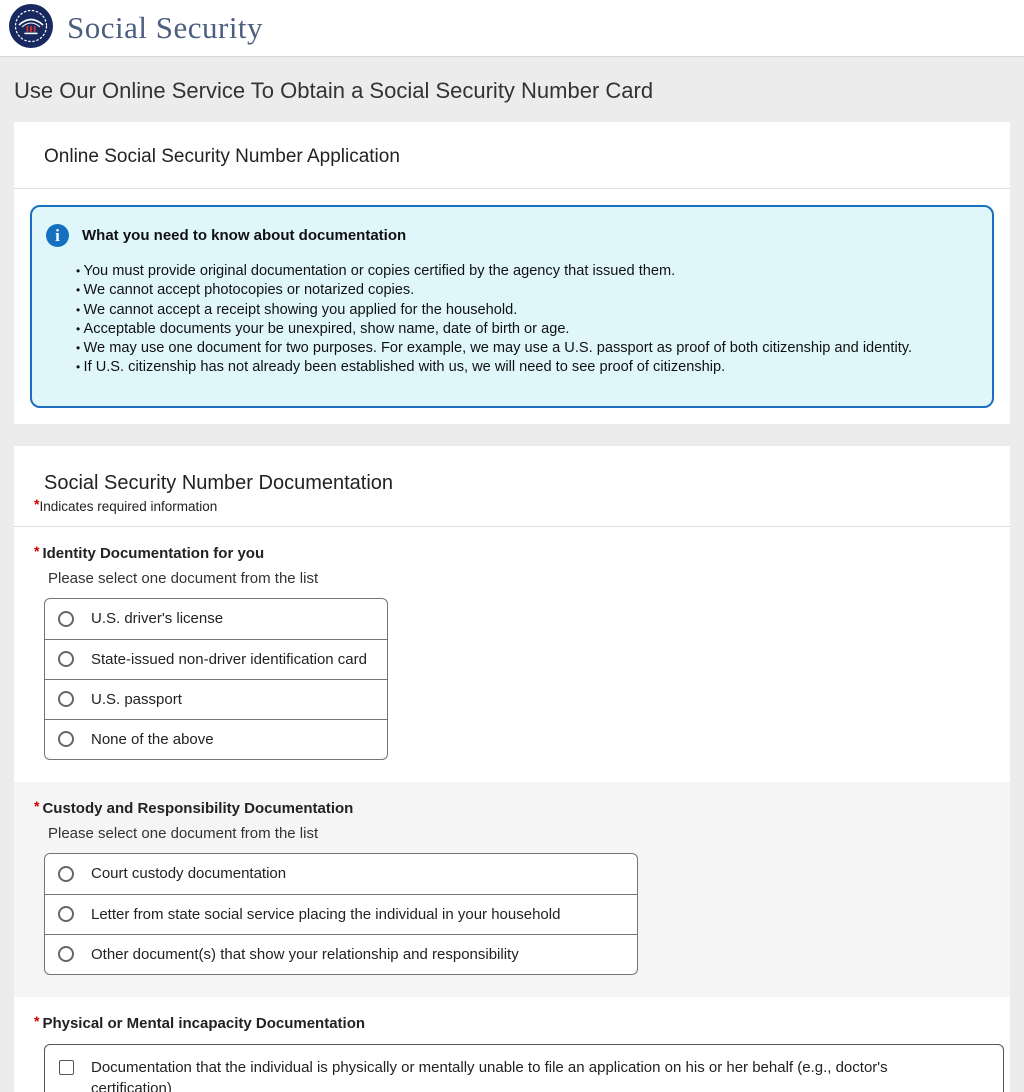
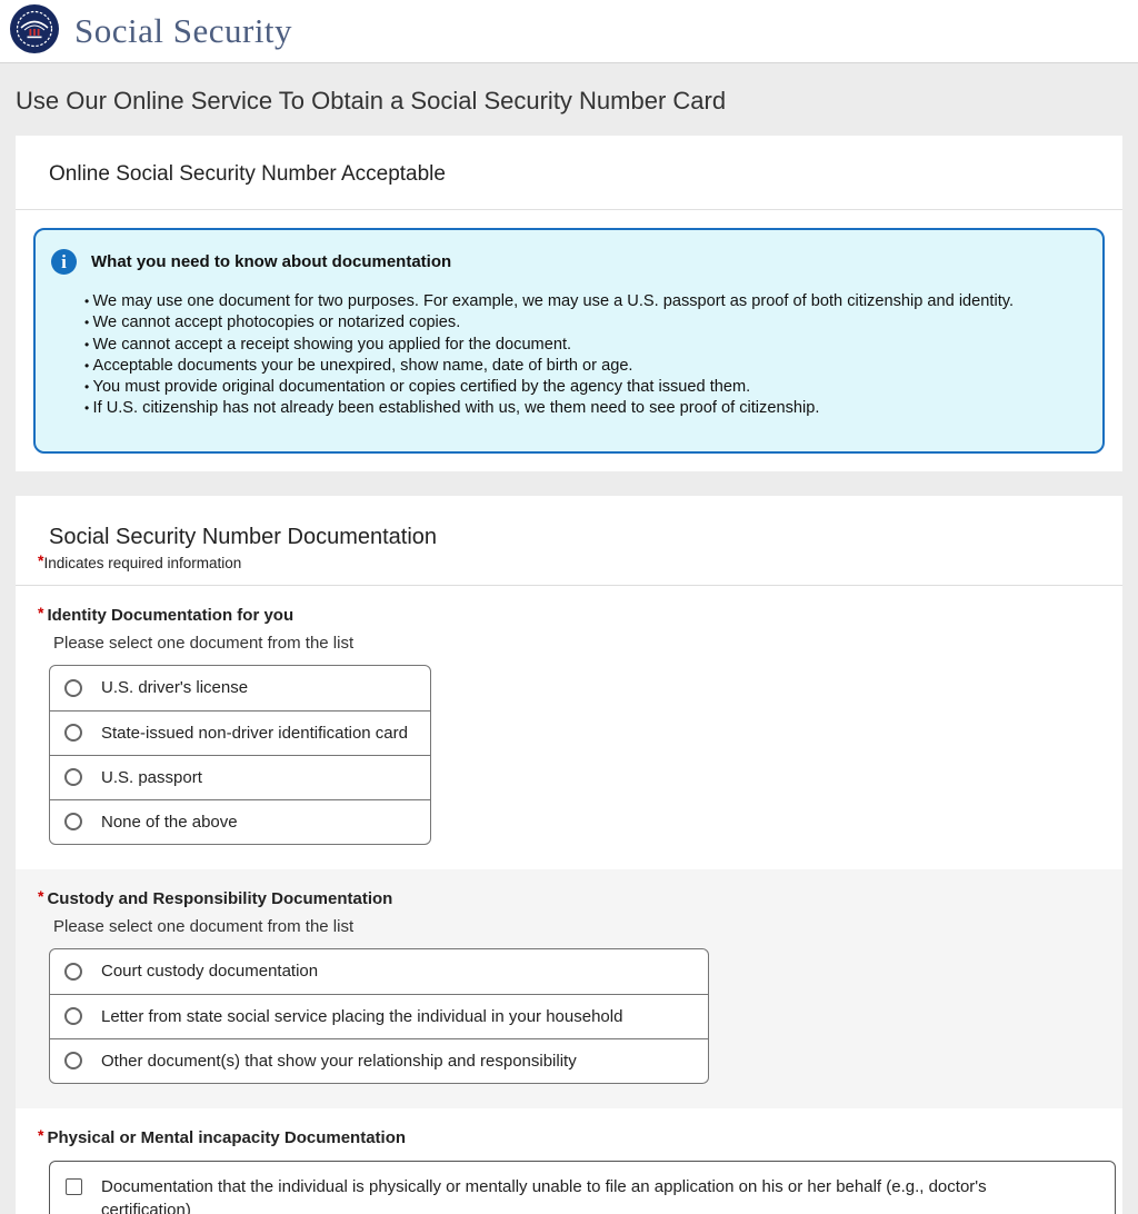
  Social Security
  Use Our Online Service To Obtain a Social Security Number Card
- Online Social Security Number Application
+ Online Social Security Number Acceptable
  i
  What you need to know about documentation
- You must provide original documentation or copies certified by the agency that issued them.
+ We may use one document for two purposes. For example, we may use a U.S. passport as proof of both citizenship and identity.
  We cannot accept photocopies or notarized copies.
- We cannot accept a receipt showing you applied for the household.
+ We cannot accept a receipt showing you applied for the document.
  Acceptable documents your be unexpired, show name, date of birth or age.
- We may use one document for two purposes. For example, we may use a U.S. passport as proof of both citizenship and identity.
+ You must provide original documentation or copies certified by the agency that issued them.
- If U.S. citizenship has not already been established with us, we will need to see proof of citizenship.
+ If U.S. citizenship has not already been established with us, we them need to see proof of citizenship.
  Social Security Number Documentation
  *Indicates required information
  * Identity Documentation for you
  Please select one document from the list
  U.S. driver's license
  State-issued non-driver identification card
  U.S. passport
  None of the above
  * Custody and Responsibility Documentation
  Please select one document from the list
  Court custody documentation
  Letter from state social service placing the individual in your household
  Other document(s) that show your relationship and responsibility
  * Physical or Mental incapacity Documentation
  Documentation that the individual is physically or mentally unable to file an application on his or her behalf (e.g., doctor's certification)
